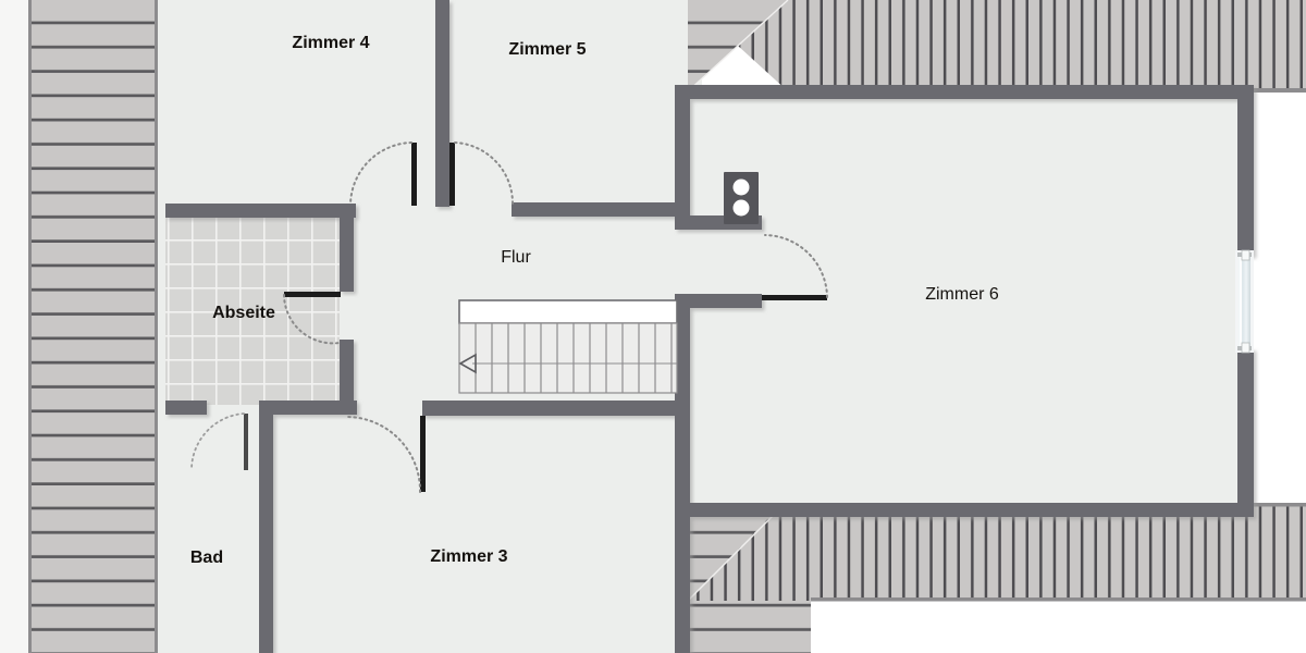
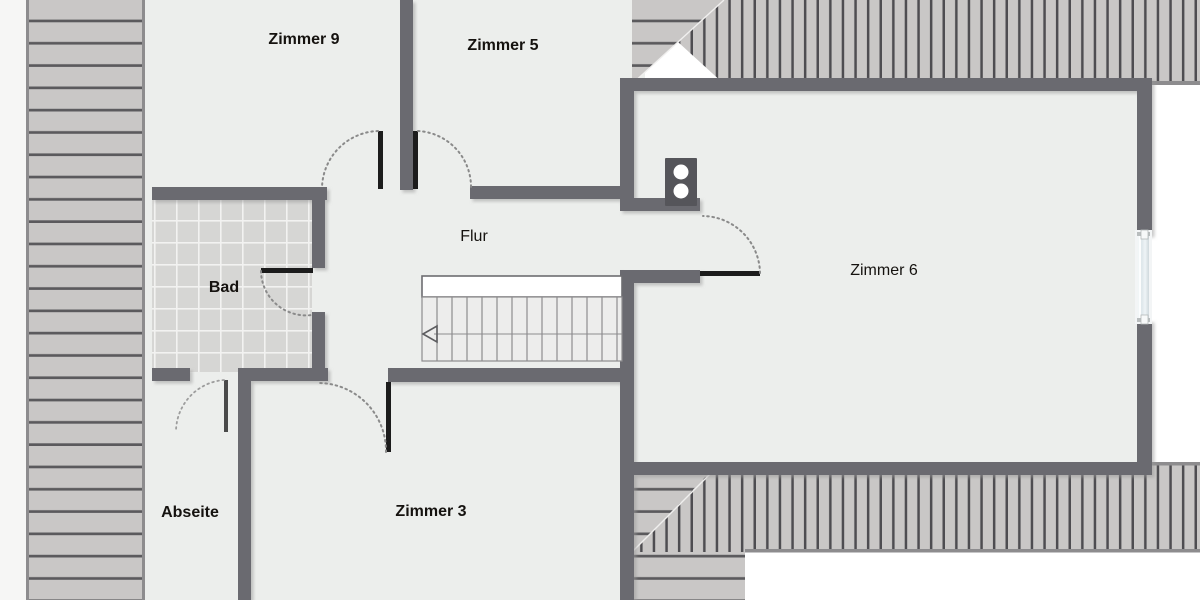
- Zimmer 4
+ Zimmer 9
  Zimmer 5
  Flur
- Abseite
+ Bad
  Zimmer 6
- Bad
+ Abseite
  Zimmer 3
